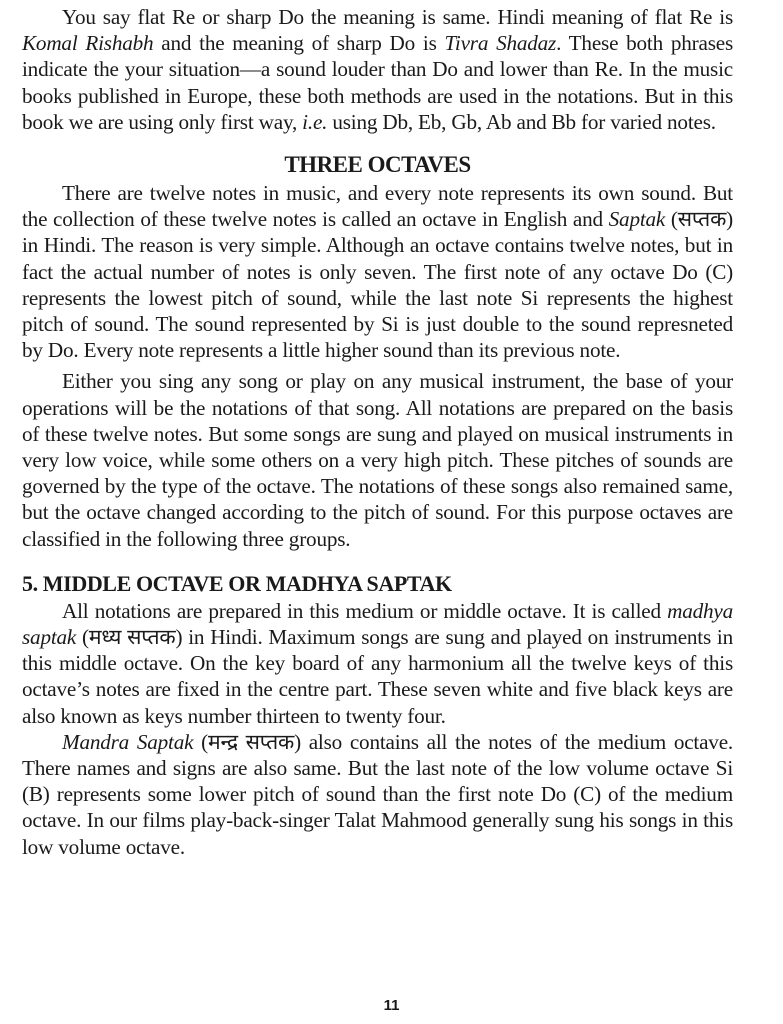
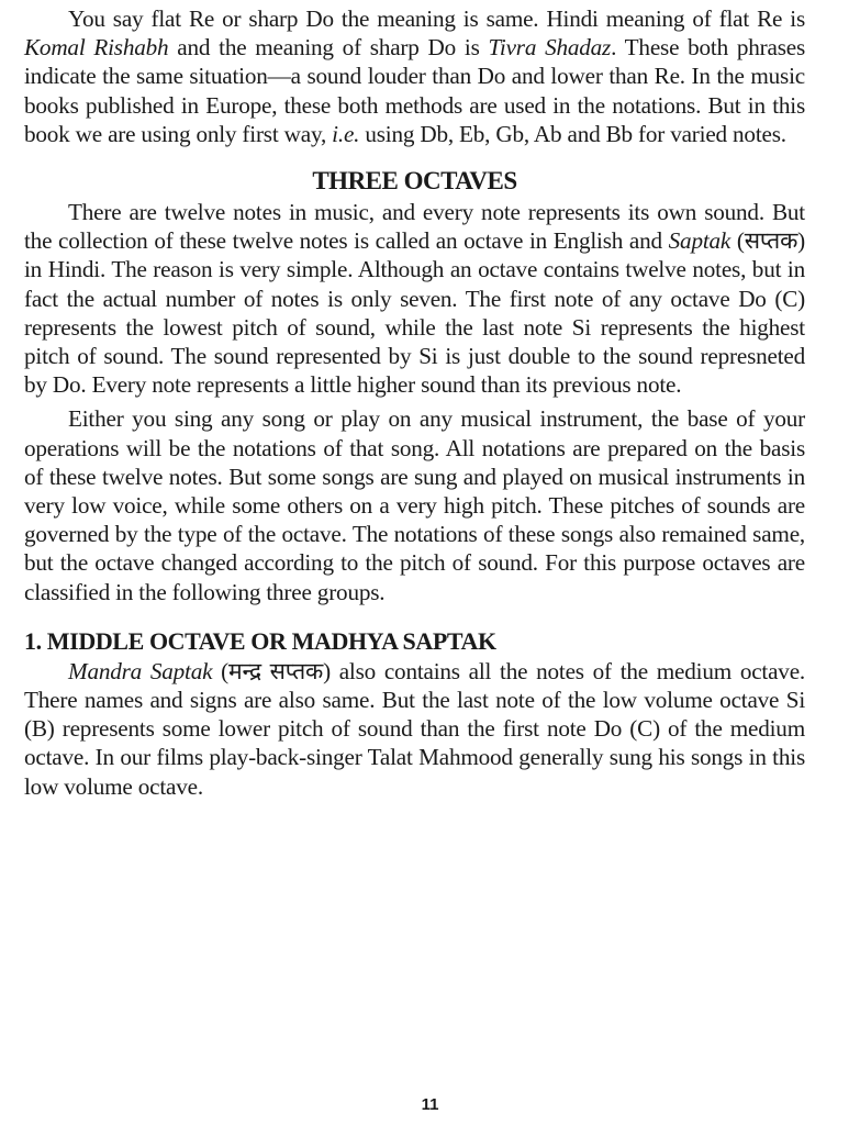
- You say flat Re or sharp Do the meaning is same. Hindi meaning of flat Re is Komal Rishabh and the meaning of sharp Do is Tivra Shadaz. These both phrases indicate the your situation—a sound louder than Do and lower than Re. In the music books published in Europe, these both methods are used in the notations. But in this book we are using only first way, i.e. using Db, Eb, Gb, Ab and Bb for varied notes.
+ You say flat Re or sharp Do the meaning is same. Hindi meaning of flat Re is Komal Rishabh and the meaning of sharp Do is Tivra Shadaz. These both phrases indicate the same situation—a sound louder than Do and lower than Re. In the music books published in Europe, these both methods are used in the notations. But in this book we are using only first way, i.e. using Db, Eb, Gb, Ab and Bb for varied notes.
  THREE OCTAVES
  There are twelve notes in music, and every note represents its own sound. But the collection of these twelve notes is called an octave in English and Saptak (सप्तक) in Hindi. The reason is very simple. Although an octave contains twelve notes, but in fact the actual number of notes is only seven. The first note of any octave Do (C) represents the lowest pitch of sound, while the last note Si represents the highest pitch of sound. The sound represented by Si is just double to the sound represneted by Do. Every note represents a little higher sound than its previous note.
  Either you sing any song or play on any musical instrument, the base of your operations will be the notations of that song. All notations are prepared on the basis of these twelve notes. But some songs are sung and played on musical instruments in very low voice, while some others on a very high pitch. These pitches of sounds are governed by the type of the octave. The notations of these songs also remained same, but the octave changed according to the pitch of sound. For this purpose octaves are classified in the following three groups.
- 5. MIDDLE OCTAVE OR MADHYA SAPTAK
+ 1. MIDDLE OCTAVE OR MADHYA SAPTAK
- All notations are prepared in this medium or middle octave. It is called madhya saptak (मध्य सप्तक) in Hindi. Maximum songs are sung and played on instruments in this middle octave. On the key board of any harmonium all the twelve keys of this octave’s notes are fixed in the centre part. These seven white and five black keys are also known as keys number thirteen to twenty four.
  Mandra Saptak (मन्द्र सप्तक) also contains all the notes of the medium octave. There names and signs are also same. But the last note of the low volume octave Si (B) represents some lower pitch of sound than the first note Do (C) of the medium octave. In our films play-back-singer Talat Mahmood generally sung his songs in this low volume octave.
  11
